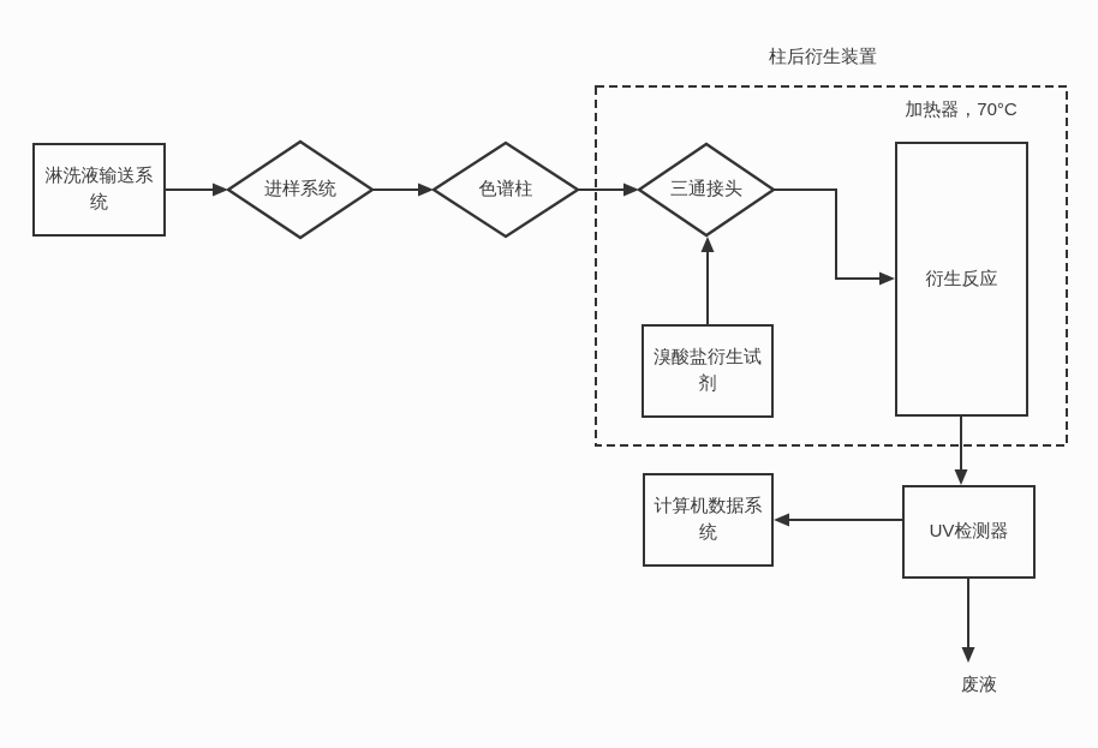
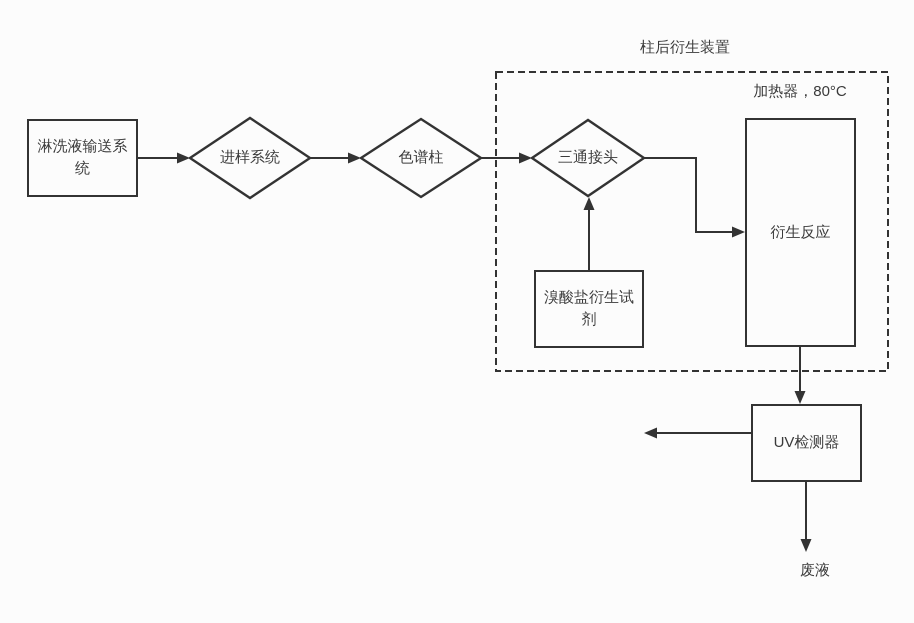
  柱后衍生装置
- 加热器，70°C
+ 加热器，80°C
  淋洗液输送系统
  衍生反应
  溴酸盐衍生试剂
- 计算机数据系统
  UV检测器
  进样系统
  色谱柱
  三通接头
  废液
